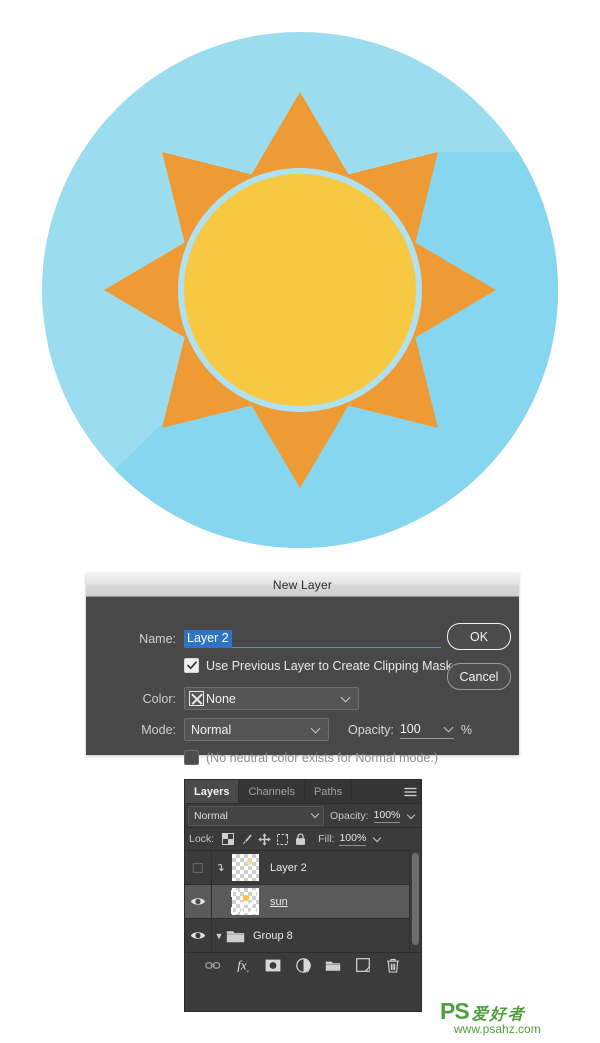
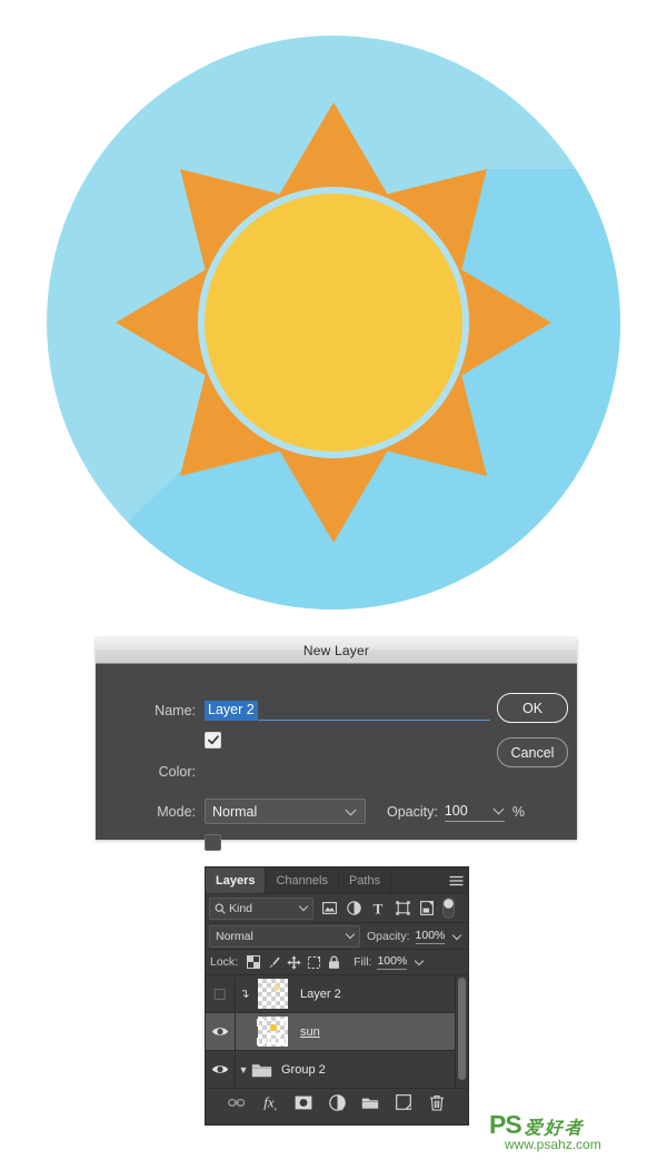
  New Layer
  Name:
  Layer 2
- Use Previous Layer to Create Clipping Mask
  Color:
- None
  Mode:
  Normal
  Opacity:
  100
  %
- (No neutral color exists for Normal mode.)
  OK
  Cancel
  Layers
  Channels
  Paths
+ Kind
+ T
  Normal
  Opacity:
  100%
  Lock:
  Fill:
  100%
  ↴
  Layer 2
  sun
  ▼
- Group 8
+ Group 2
  fx
  PS 爱好者
  www.psahz.com
